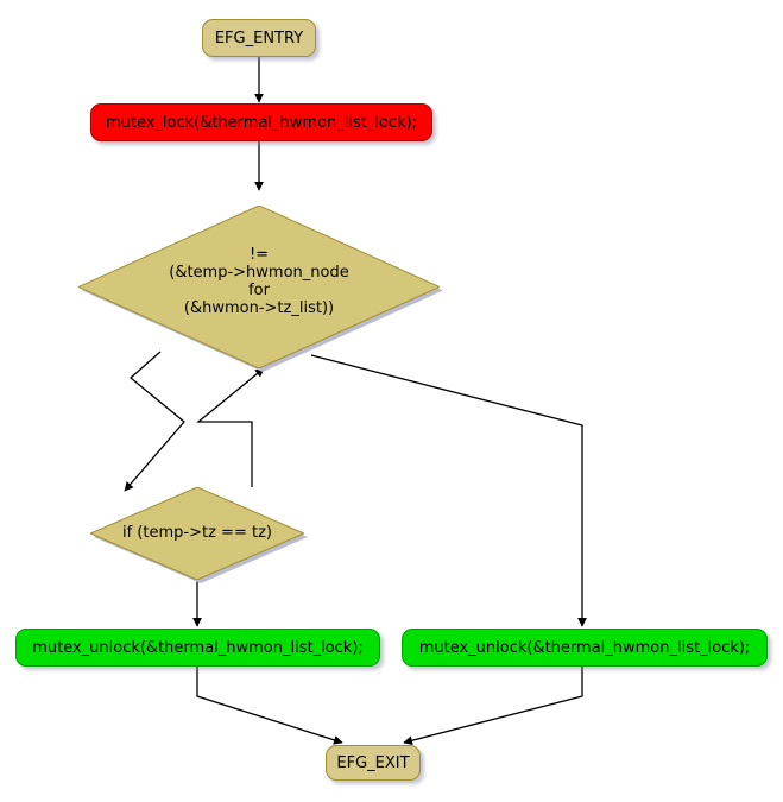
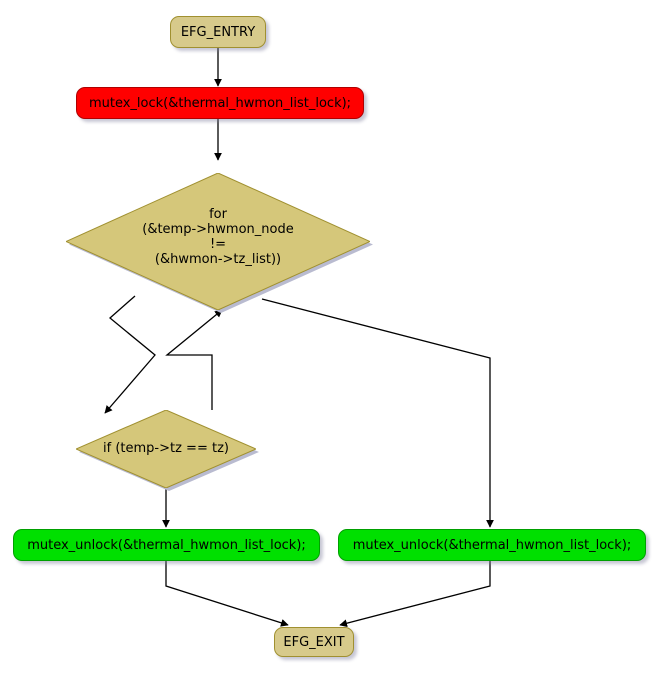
  EFG_ENTRY
  mutex_lock(&thermal_hwmon_list_lock);
- !=
+ for
  (&temp->hwmon_node
- for
+ !=
  (&hwmon->tz_list))
  if (temp->tz == tz)
  mutex_unlock(&thermal_hwmon_list_lock);
  mutex_unlock(&thermal_hwmon_list_lock);
  EFG_EXIT
